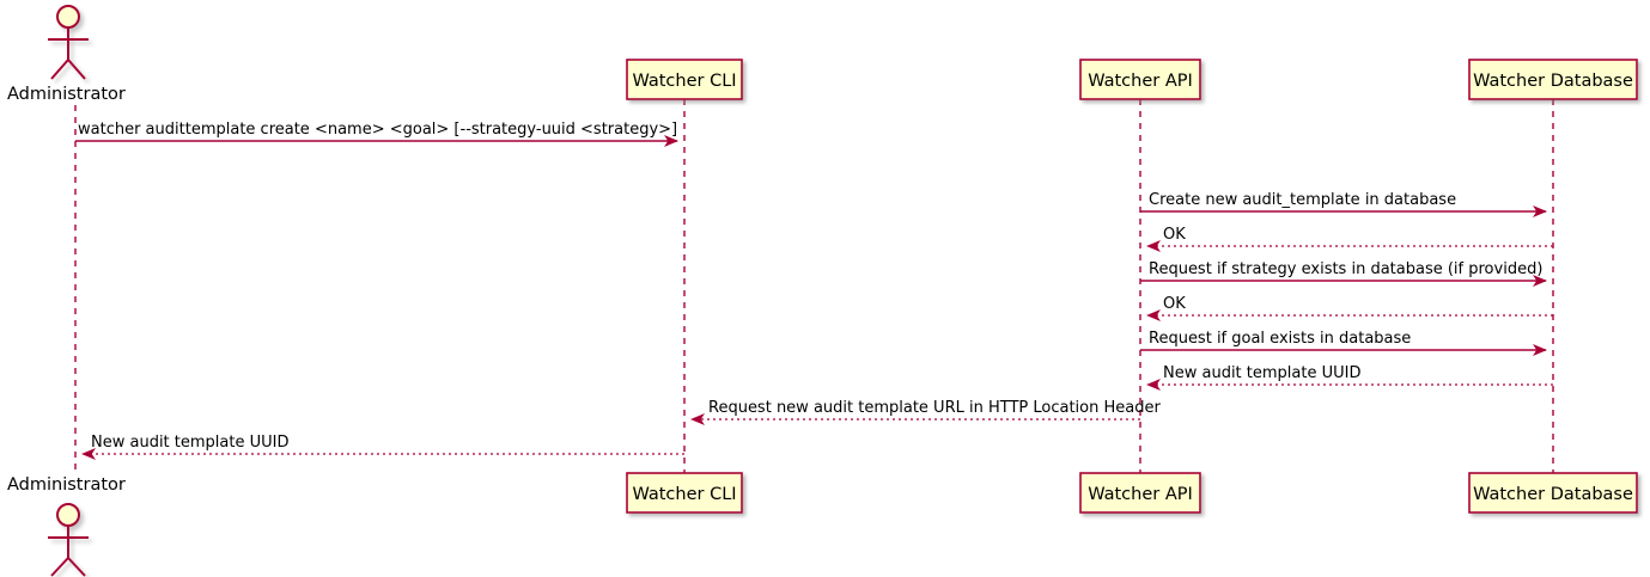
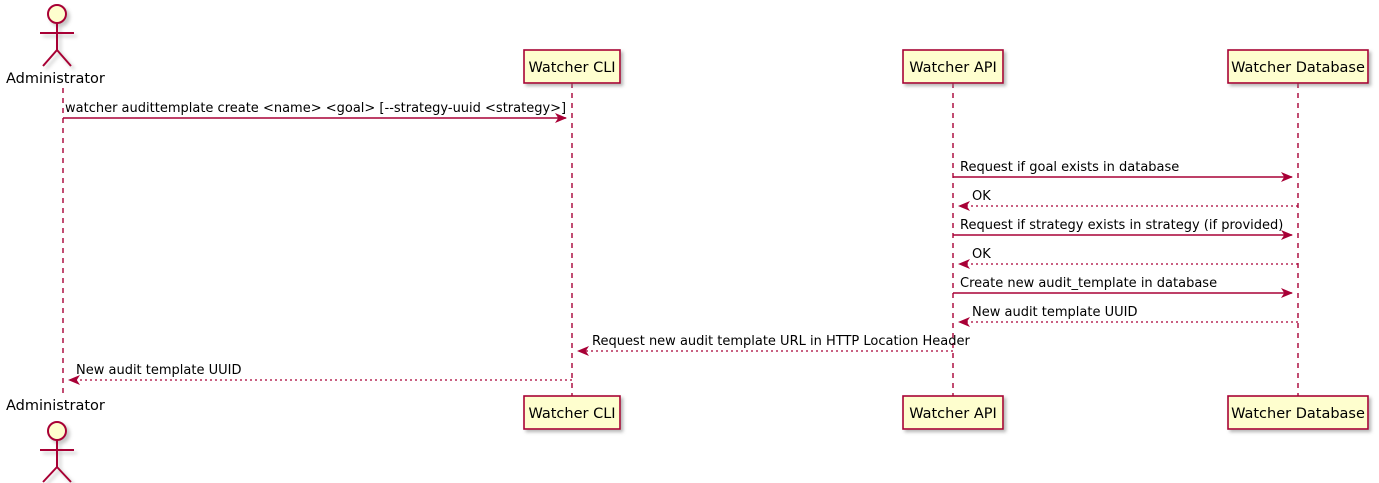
  Administrator
  Administrator
  Watcher CLI
  Watcher API
  Watcher Database
  Watcher CLI
  Watcher API
  Watcher Database
  watcher audittemplate create <name> <goal> [--strategy-uuid <strategy>]
- Create new audit_template in database
+ Request if goal exists in database
  OK
- Request if strategy exists in database (if provided)
+ Request if strategy exists in strategy (if provided)
  OK
- Request if goal exists in database
+ Create new audit_template in database
  New audit template UUID
  Request new audit template URL in HTTP Location Header
  New audit template UUID
